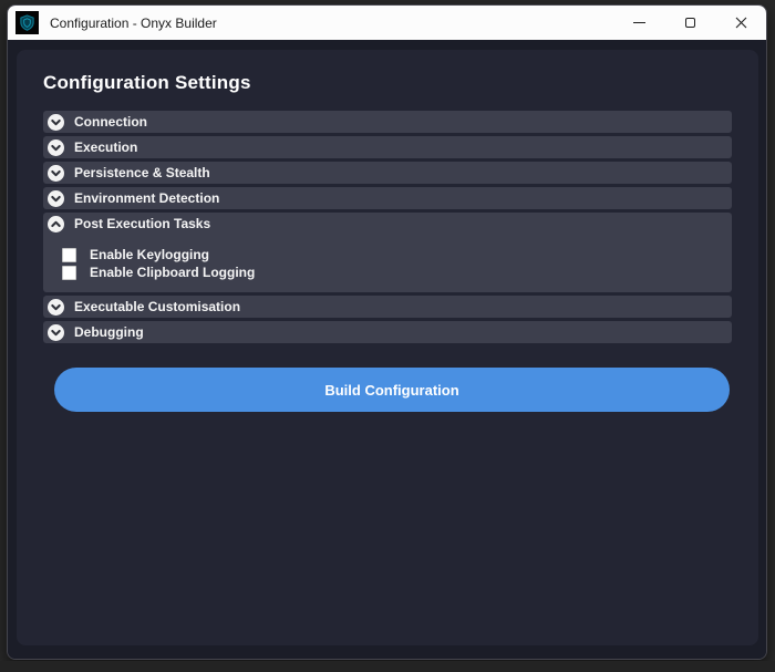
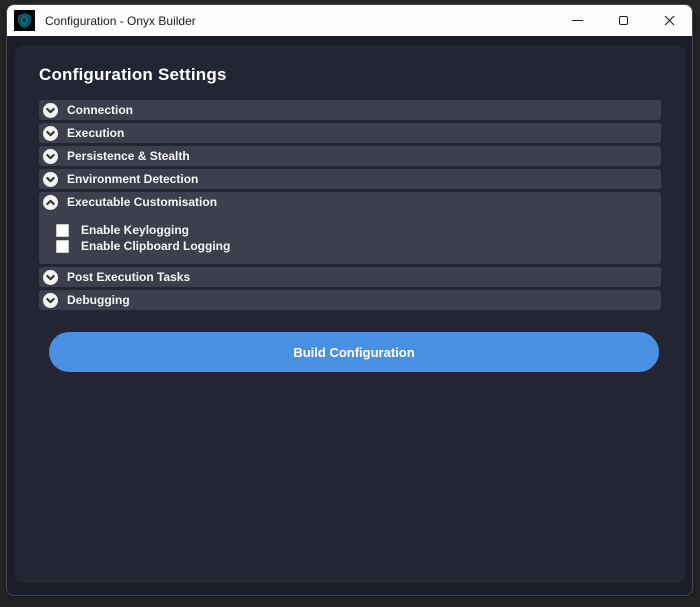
  Configuration - Onyx Builder
  Configuration Settings
  Connection
  Execution
  Persistence & Stealth
  Environment Detection
- Post Execution Tasks
+ Executable Customisation
  Enable Keylogging
  Enable Clipboard Logging
- Executable Customisation
+ Post Execution Tasks
  Debugging
  Build Configuration
